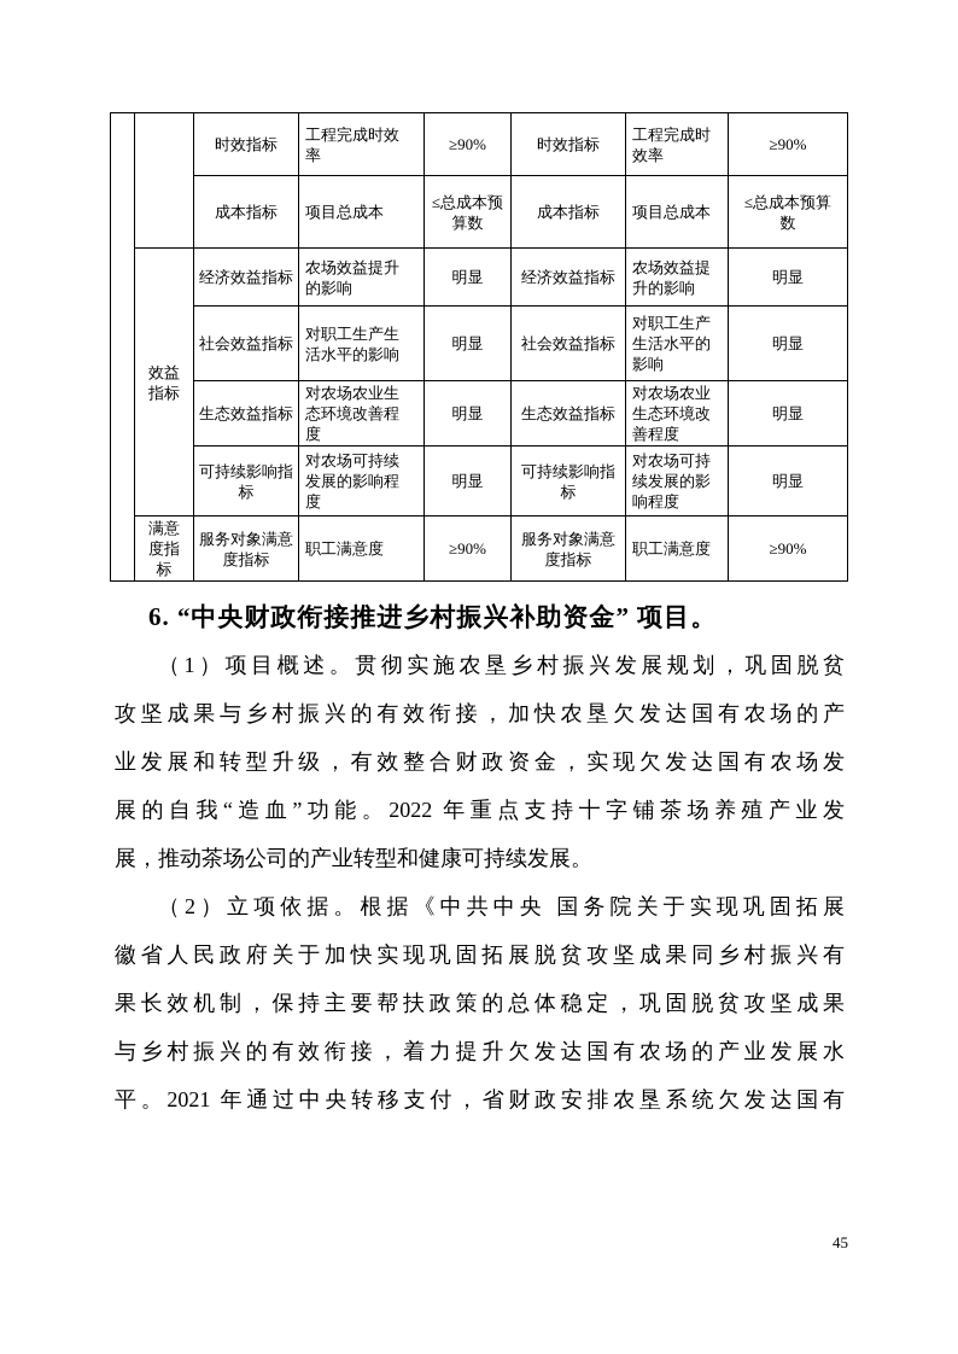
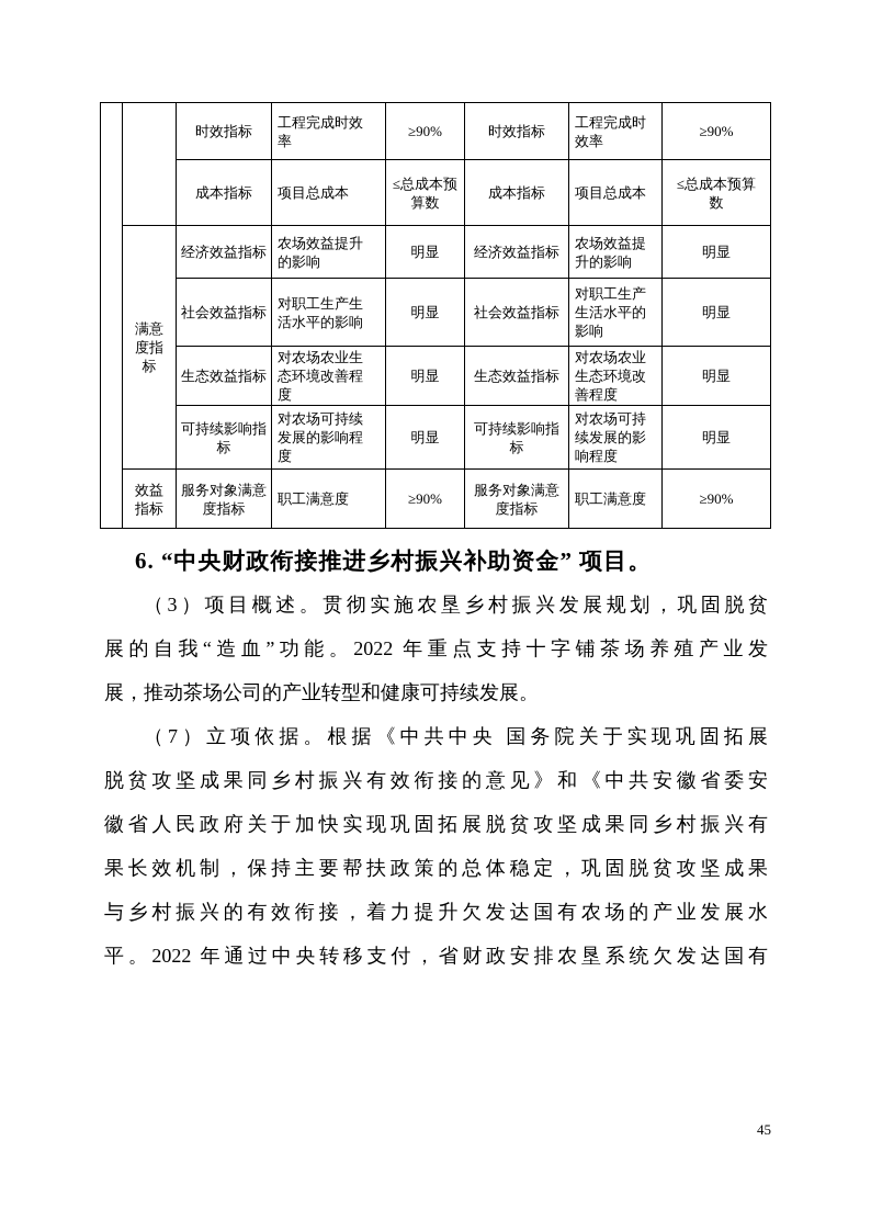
  		时效指标	工程完成时效 率	≥90%	时效指标	工程完成时 效率	≥90%
  成本指标	项目总成本	≤总成本预 算数	成本指标	项目总成本	≤总成本预算 数
- 效益 指标	经济效益指标	农场效益提升 的影响	明显	经济效益指标	农场效益提 升的影响	明显
+ 满意 度指 标	经济效益指标	农场效益提升 的影响	明显	经济效益指标	农场效益提 升的影响	明显
  社会效益指标	对职工生产生 活水平的影响	明显	社会效益指标	对职工生产 生活水平的 影响	明显
  生态效益指标	对农场农业生 态环境改善程 度	明显	生态效益指标	对农场农业 生态环境改 善程度	明显
  可持续影响指 标	对农场可持续 发展的影响程 度	明显	可持续影响指 标	对农场可持 续发展的影 响程度	明显
- 满意 度指 标	服务对象满意 度指标	职工满意度	≥90%	服务对象满意 度指标	职工满意度	≥90%
+ 效益 指标	服务对象满意 度指标	职工满意度	≥90%	服务对象满意 度指标	职工满意度	≥90%
  6. “中央财政衔接推进乡村振兴补助资金” 项目。
- （1）项目概述。贯彻实施农垦乡村振兴发展规划，巩固脱贫
+ （3）项目概述。贯彻实施农垦乡村振兴发展规划，巩固脱贫
- 攻坚成果与乡村振兴的有效衔接，加快农垦欠发达国有农场的产
- 业发展和转型升级，有效整合财政资金，实现欠发达国有农场发
  展的自我“造血”功能。2022 年重点支持十字铺茶场养殖产业发
  展，推动茶场公司的产业转型和健康可持续发展。
- （2）立项依据。根据《中共中央 国务院关于实现巩固拓展
+ （7）立项依据。根据《中共中央 国务院关于实现巩固拓展
+ 脱贫攻坚成果同乡村振兴有效衔接的意见》和《中共安徽省委安
  徽省人民政府关于加快实现巩固拓展脱贫攻坚成果同乡村振兴有
  果长效机制，保持主要帮扶政策的总体稳定，巩固脱贫攻坚成果
  与乡村振兴的有效衔接，着力提升欠发达国有农场的产业发展水
- 平。2021 年通过中央转移支付，省财政安排农垦系统欠发达国有
+ 平。2022 年通过中央转移支付，省财政安排农垦系统欠发达国有
  45
